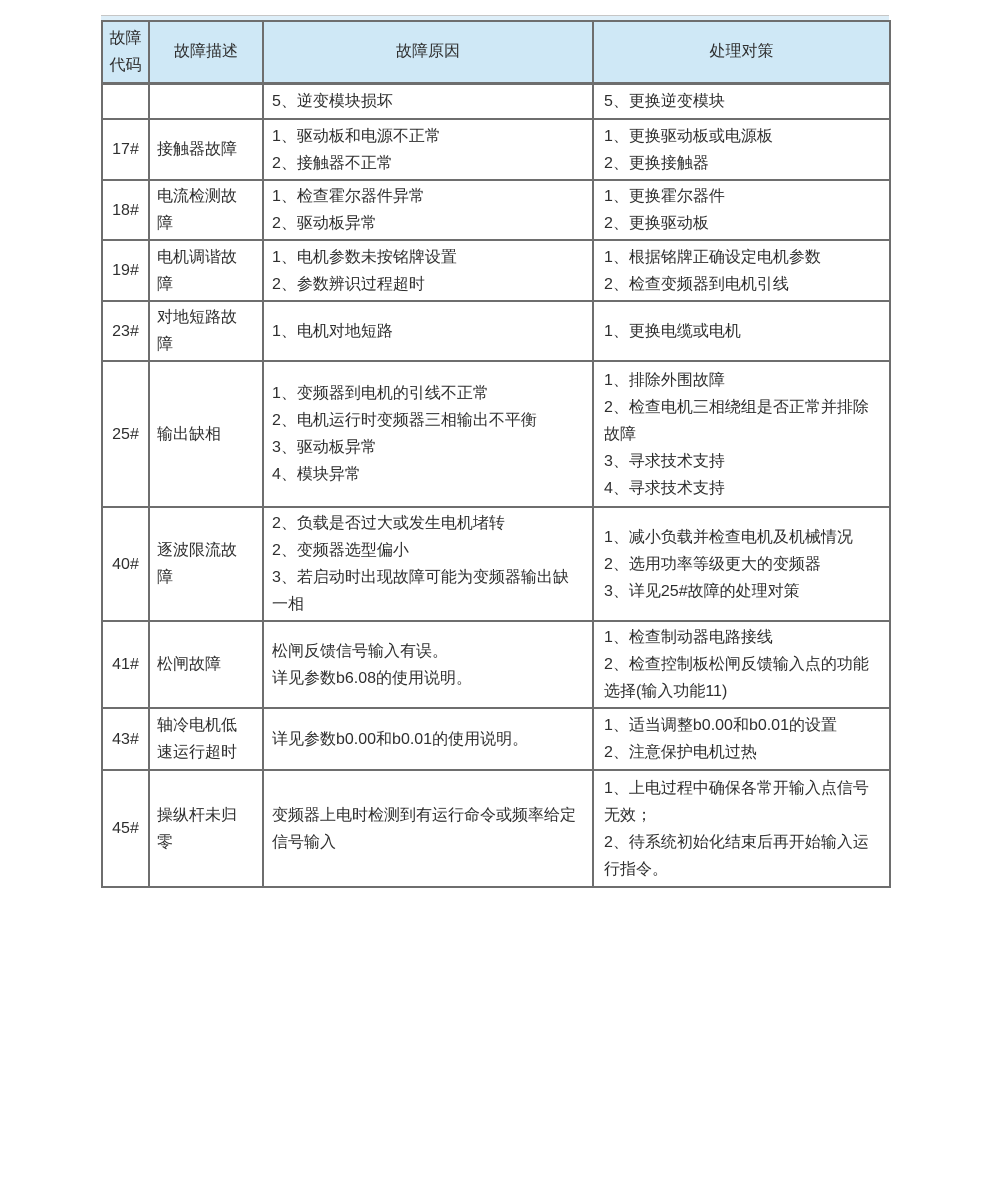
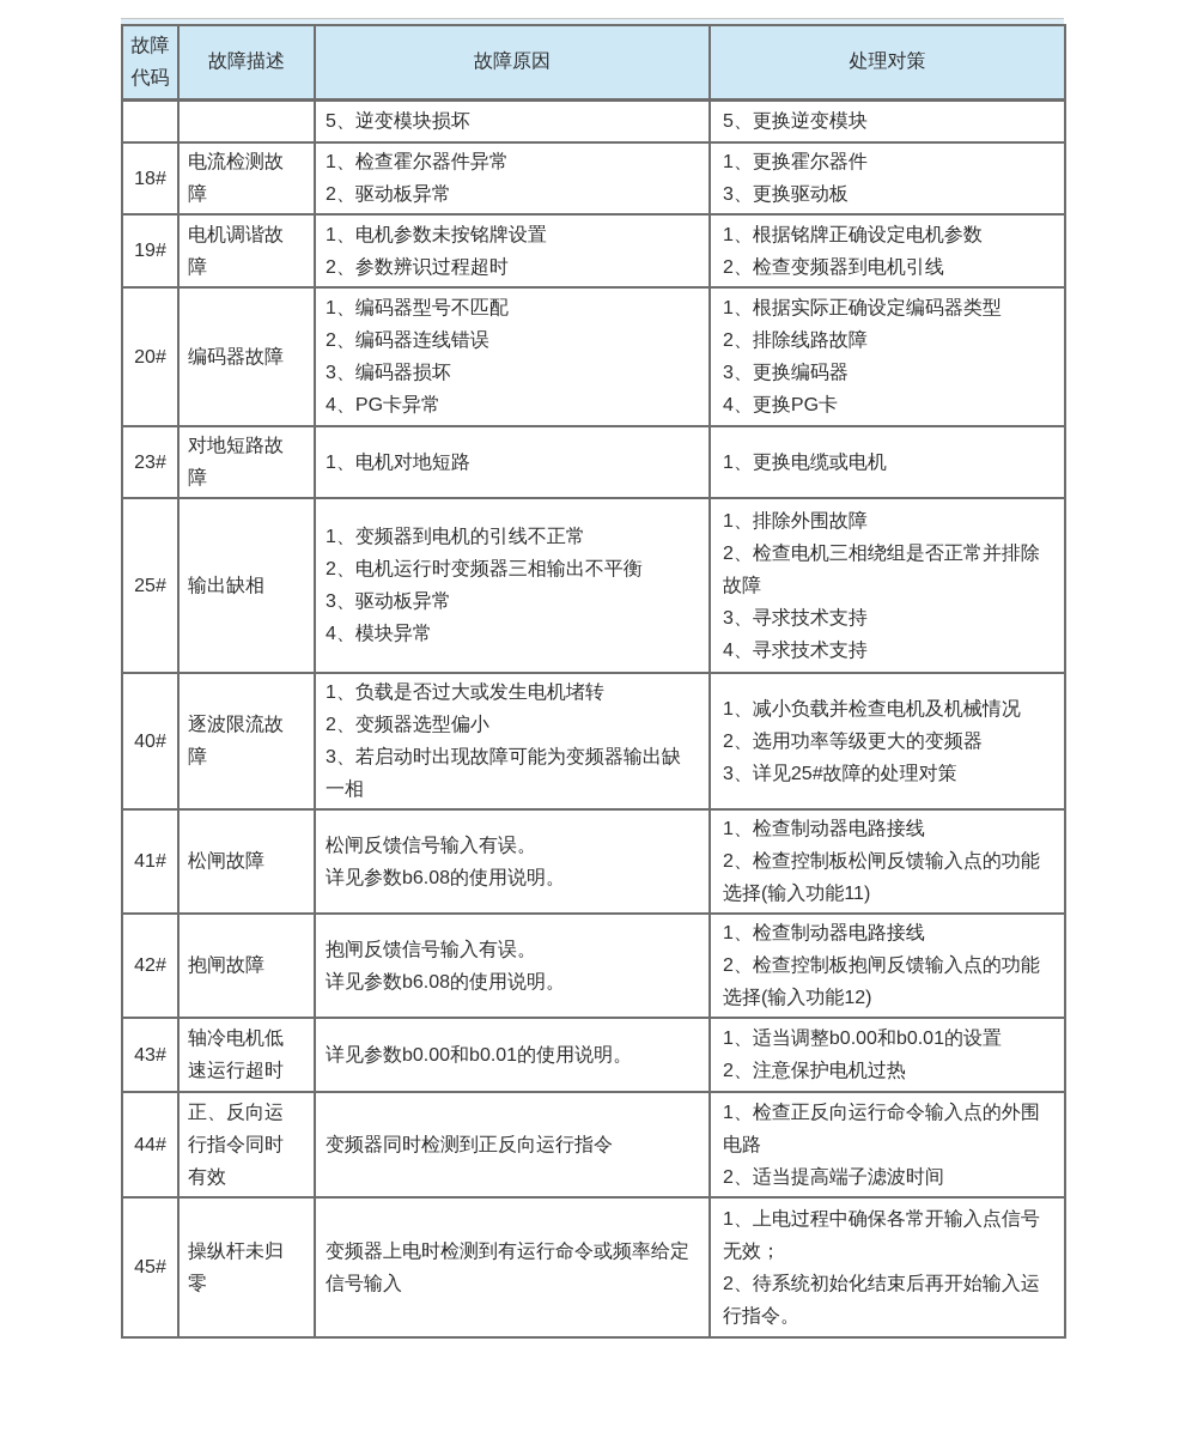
  故障代码	故障描述	故障原因	处理对策
  		5、逆变模块损坏	5、更换逆变模块
- 17#	接触器故障	1、驱动板和电源不正常2、接触器不正常	1、更换驱动板或电源板2、更换接触器
- 18#	电流检测故障	1、检查霍尔器件异常2、驱动板异常	1、更换霍尔器件2、更换驱动板
+ 18#	电流检测故障	1、检查霍尔器件异常2、驱动板异常	1、更换霍尔器件3、更换驱动板
  19#	电机调谐故障	1、电机参数未按铭牌设置2、参数辨识过程超时	1、根据铭牌正确设定电机参数2、检查变频器到电机引线
+ 20#	编码器故障	1、编码器型号不匹配2、编码器连线错误3、编码器损坏4、PG卡异常	1、根据实际正确设定编码器类型2、排除线路故障3、更换编码器4、更换PG卡
  23#	对地短路故障	1、电机对地短路	1、更换电缆或电机
  25#	输出缺相	1、变频器到电机的引线不正常2、电机运行时变频器三相输出不平衡3、驱动板异常4、模块异常	1、排除外围故障2、检查电机三相绕组是否正常并排除故障3、寻求技术支持4、寻求技术支持
- 40#	逐波限流故障	2、负载是否过大或发生电机堵转2、变频器选型偏小3、若启动时出现故障可能为变频器输出缺一相	1、减小负载并检查电机及机械情况2、选用功率等级更大的变频器3、详见25#故障的处理对策
+ 40#	逐波限流故障	1、负载是否过大或发生电机堵转2、变频器选型偏小3、若启动时出现故障可能为变频器输出缺一相	1、减小负载并检查电机及机械情况2、选用功率等级更大的变频器3、详见25#故障的处理对策
  41#	松闸故障	松闸反馈信号输入有误。详见参数b6.08的使用说明。	1、检查制动器电路接线2、检查控制板松闸反馈输入点的功能选择(输入功能11)
+ 42#	抱闸故障	抱闸反馈信号输入有误。详见参数b6.08的使用说明。	1、检查制动器电路接线2、检查控制板抱闸反馈输入点的功能选择(输入功能12)
  43#	轴冷电机低速运行超时	详见参数b0.00和b0.01的使用说明。	1、适当调整b0.00和b0.01的设置2、注意保护电机过热
+ 44#	正、反向运行指令同时有效	变频器同时检测到正反向运行指令	1、检查正反向运行命令输入点的外围电路2、适当提高端子滤波时间
  45#	操纵杆未归零	变频器上电时检测到有运行命令或频率给定信号输入	1、上电过程中确保各常开输入点信号无效；2、待系统初始化结束后再开始输入运行指令。
